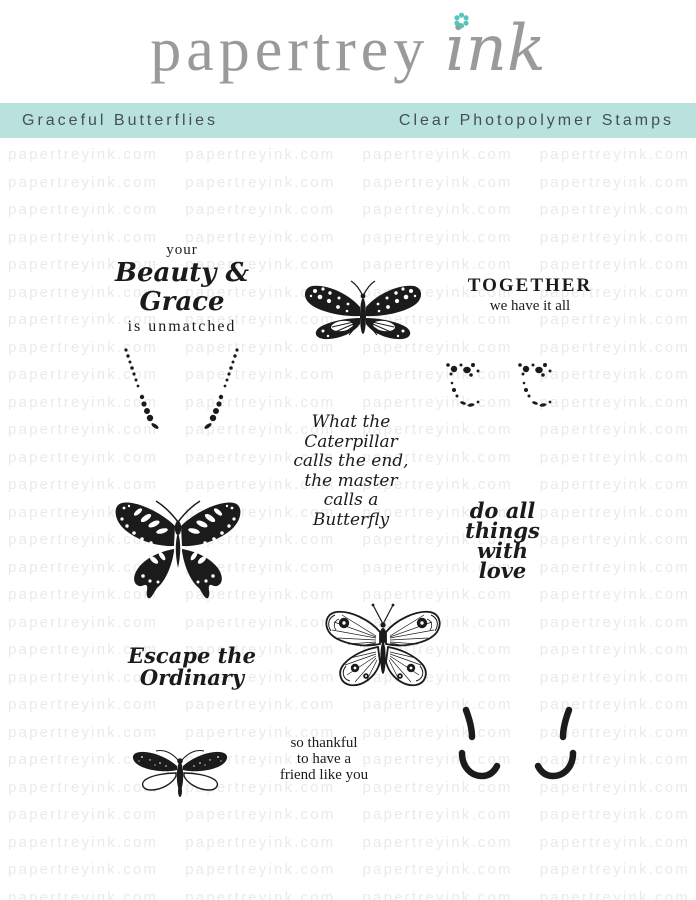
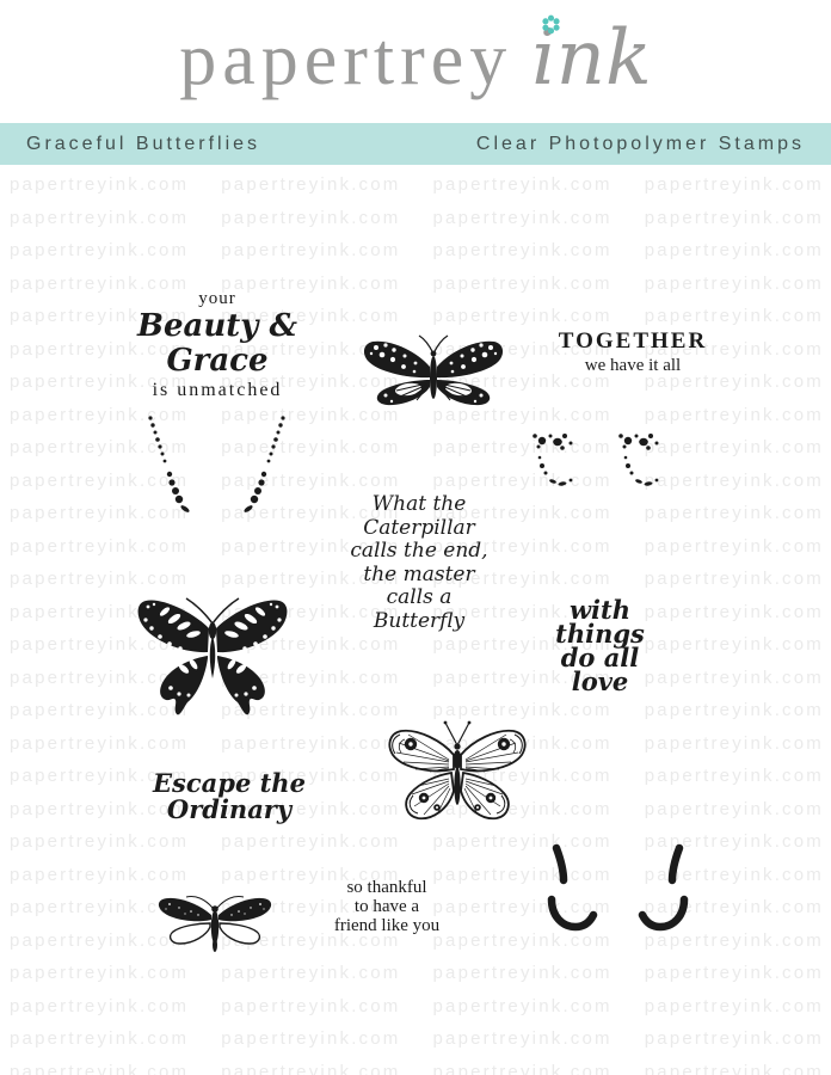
  papertrey
  ink
  Graceful Butterflies
  Clear Photopolymer Stamps
  papertreyink.com
  papertreyink.com
  papertreyink.com
  papertreyink.
  pareyink.com
  papertreyink.com
  papertreyink.com
  papertreyink.com
  pertreyink.com
  papertreyink.com
  papertreyink.com
  papertreyink.com
  papertreyink.com
  papertreyink.com
  papertreyink.com
  papertreyink.com
  papertreyink.com
  papertreyink.com
  papertreyink.com
  papertreyink.com
  papertreyink.com
  papertreyink.com
  papertreyink.com
  papertreyink.com
  papertreyink.com
  papertreyink.com
  papertreyink.com
  papertreyink
  papertreyink.com
  papertreyink.co
  ertreyink.com
  papertreyink.com
  papertreyink.co
  ertreyink.com
  papertreyink.com
  papertreyink.co
  papertreyink.com
  papertreyink.com
  papertreyink.com
  papertreyink.com
  rtreyink.com
  papertreyink.com
  papertreyink.com
  papertreyink.com
  papertreyink.com
  papertreyink.com
  papertreyinkcom
  paertreyink.com
  papertreyink.c
  prtreyink.com
  papertreyink.com
  papertreyink.com
  papertreyink.co
  pertreyink.com
  papertreyink.com
  papertreyink.com
  your
  Beauty & Grace
  is unmatched
  TOGETHER
  we have it all
  What the
  Caterpillar
  calls the end,
  the master
  calls a
  Butterfly
- do all
+ with
  things
- with
+ do all
  love
  Escape the
  Ordinary
  so thankful
  to have a
  friend like you
